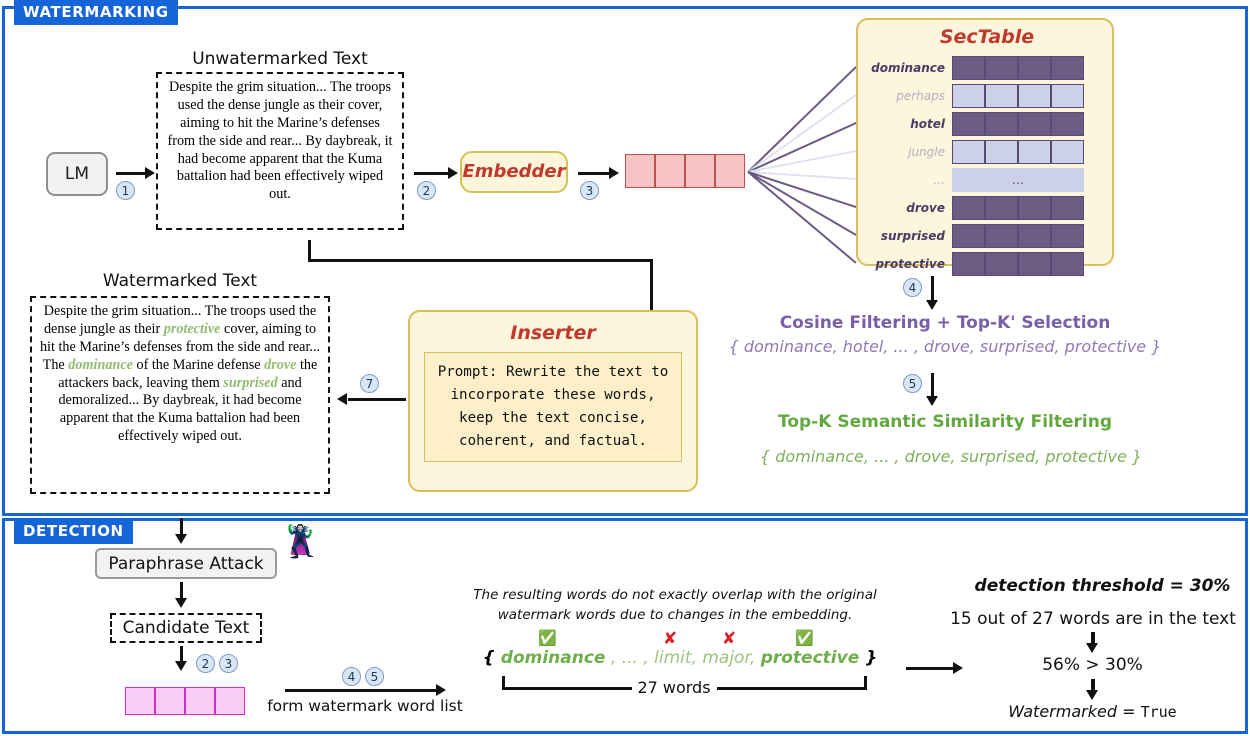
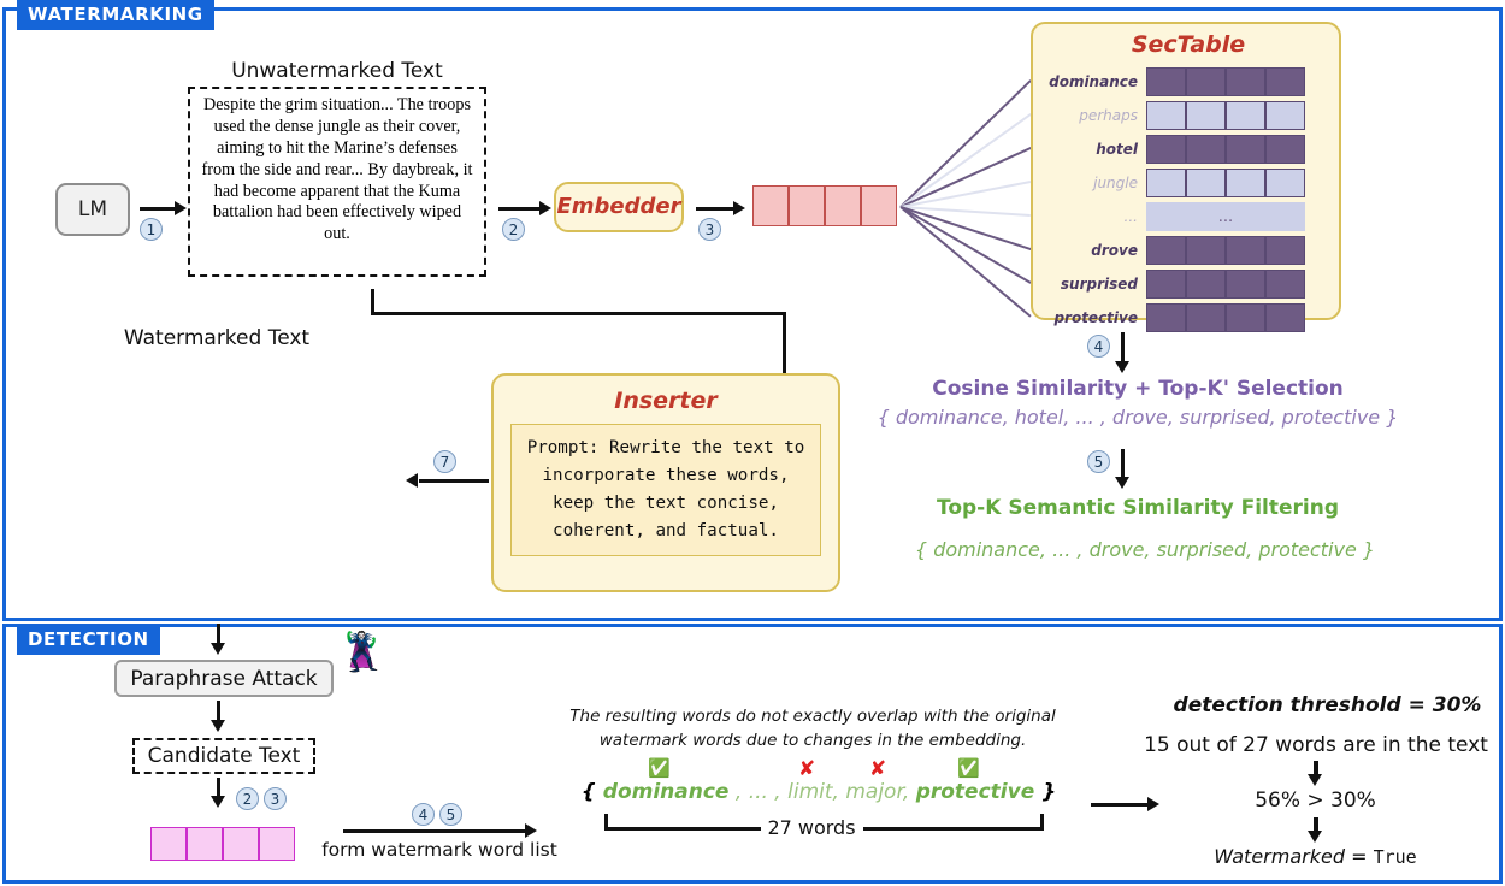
  WATERMARKING
  LM
  1
  Unwatermarked Text
  Despite the grim situation... The troops used the dense jungle as their cover, aiming to hit the Marine’s defenses from the side and rear... By daybreak, it had become apparent that the Kuma battalion had been effectively wiped out.
  2
  Embedder
  3
  SecTable
  dominance
  perhaps
  hotel
  jungle
  ...
  ...
  drove
  surprised
  protective
  4
- Cosine Filtering + Top-K' Selection
+ Cosine Similarity + Top-K' Selection
  { dominance, hotel, ... , drove, surprised, protective }
  5
  Top-K Semantic Similarity Filtering
  { dominance, ... , drove, surprised, protective }
  Inserter
  Prompt: Rewrite the text to incorporate these words, keep the text concise, coherent, and factual.
  7
  Watermarked Text
- Despite the grim situation... The troops used the dense jungle as their protective cover, aiming to hit the Marine’s defenses from the side and rear... The dominance of the Marine defense drove the attackers back, leaving them surprised and demoralized... By daybreak, it had become apparent that the Kuma battalion had been effectively wiped out.
  DETECTION
  Paraphrase Attack
  🦹
  Candidate Text
  2
  3
  4
  5
  form watermark word list
  The resulting words do not exactly overlap with the original watermark words due to changes in the embedding.
  ✅
  ✘
  ✘
  ✅
  { dominance , ... , limit, major, protective }
  27 words
  detection threshold = 30%
  15 out of 27 words are in the text
  56% > 30%
  Watermarked = True
